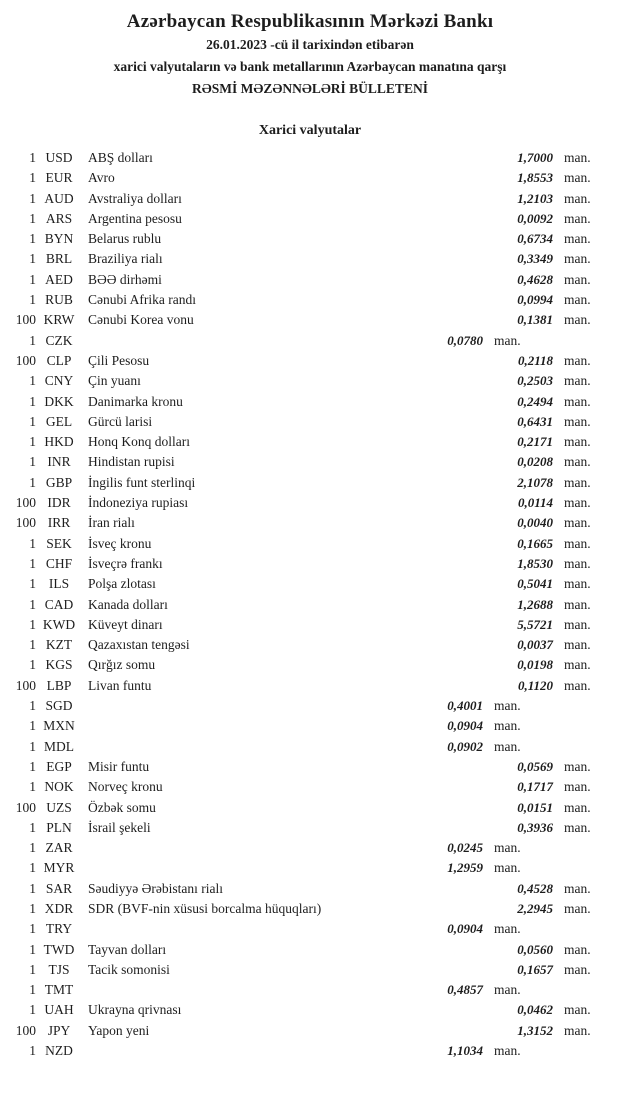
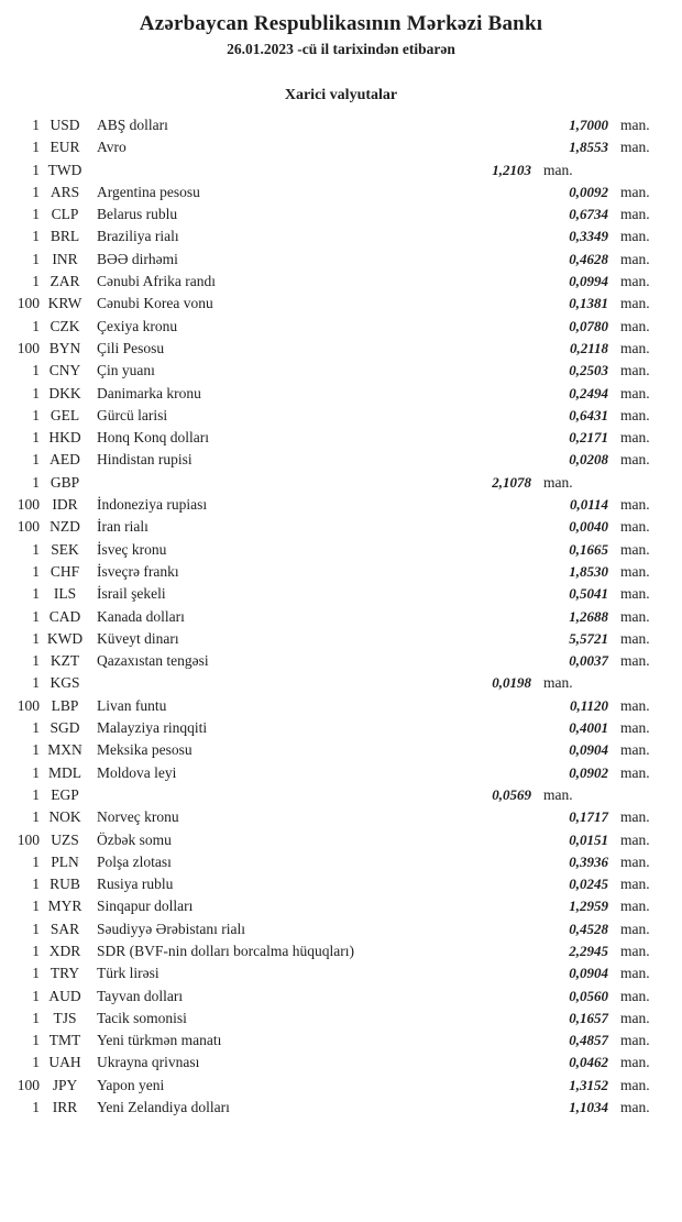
  Azərbaycan Respublikasının Mərkəzi Bankı
  26.01.2023 -cü il tarixindən etibarən
- xarici valyutaların və bank metallarının Azərbaycan manatına qarşı
- RƏSMİ MƏZƏNNƏLƏRİ BÜLLETENİ
  Xarici valyutalar
  1
  USD
  ABŞ dolları
  1,7000
  man.
  1
  EUR
  Avro
  1,8553
  man.
  1
- AUD
+ TWD
- Avstraliya dolları
  1,2103
  man.
  1
  ARS
  Argentina pesosu
  0,0092
  man.
  1
- BYN
+ CLP
  Belarus rublu
  0,6734
  man.
  1
  BRL
  Braziliya rialı
  0,3349
  man.
  1
- AED
+ INR
  BƏƏ dirhəmi
  0,4628
  man.
  1
- RUB
+ ZAR
  Cənubi Afrika randı
  0,0994
  man.
  100
  KRW
  Cənubi Korea vonu
  0,1381
  man.
  1
  CZK
+ Çexiya kronu
  0,0780
  man.
  100
- CLP
+ BYN
  Çili Pesosu
  0,2118
  man.
  1
  CNY
  Çin yuanı
  0,2503
  man.
  1
  DKK
  Danimarka kronu
  0,2494
  man.
  1
  GEL
  Gürcü larisi
  0,6431
  man.
  1
  HKD
  Honq Konq dolları
  0,2171
  man.
  1
- INR
+ AED
  Hindistan rupisi
  0,0208
  man.
  1
  GBP
- İngilis funt sterlinqi
  2,1078
  man.
  100
  IDR
  İndoneziya rupiası
  0,0114
  man.
  100
- IRR
+ NZD
  İran rialı
  0,0040
  man.
  1
  SEK
  İsveç kronu
  0,1665
  man.
  1
  CHF
  İsveçrə frankı
  1,8530
  man.
  1
  ILS
- Polşa zlotası
+ İsrail şekeli
  0,5041
  man.
  1
  CAD
  Kanada dolları
  1,2688
  man.
  1
  KWD
  Küveyt dinarı
  5,5721
  man.
  1
  KZT
  Qazaxıstan tengəsi
  0,0037
  man.
  1
  KGS
- Qırğız somu
  0,0198
  man.
  100
  LBP
  Livan funtu
  0,1120
  man.
  1
  SGD
+ Malayziya rinqqiti
  0,4001
  man.
  1
  MXN
+ Meksika pesosu
  0,0904
  man.
  1
  MDL
+ Moldova leyi
  0,0902
  man.
  1
  EGP
- Misir funtu
  0,0569
  man.
  1
  NOK
  Norveç kronu
  0,1717
  man.
  100
  UZS
  Özbək somu
  0,0151
  man.
  1
  PLN
- İsrail şekeli
+ Polşa zlotası
  0,3936
  man.
  1
- ZAR
+ RUB
+ Rusiya rublu
  0,0245
  man.
  1
  MYR
+ Sinqapur dolları
  1,2959
  man.
  1
  SAR
  Səudiyyə Ərəbistanı rialı
  0,4528
  man.
  1
  XDR
- SDR (BVF-nin xüsusi borcalma hüquqları)
+ SDR (BVF-nin dolları borcalma hüquqları)
  2,2945
  man.
  1
  TRY
+ Türk lirəsi
  0,0904
  man.
  1
- TWD
+ AUD
  Tayvan dolları
  0,0560
  man.
  1
  TJS
  Tacik somonisi
  0,1657
  man.
  1
  TMT
+ Yeni türkmən manatı
  0,4857
  man.
  1
  UAH
  Ukrayna qrivnası
  0,0462
  man.
  100
  JPY
  Yapon yeni
  1,3152
  man.
  1
- NZD
+ IRR
+ Yeni Zelandiya dolları
  1,1034
  man.
